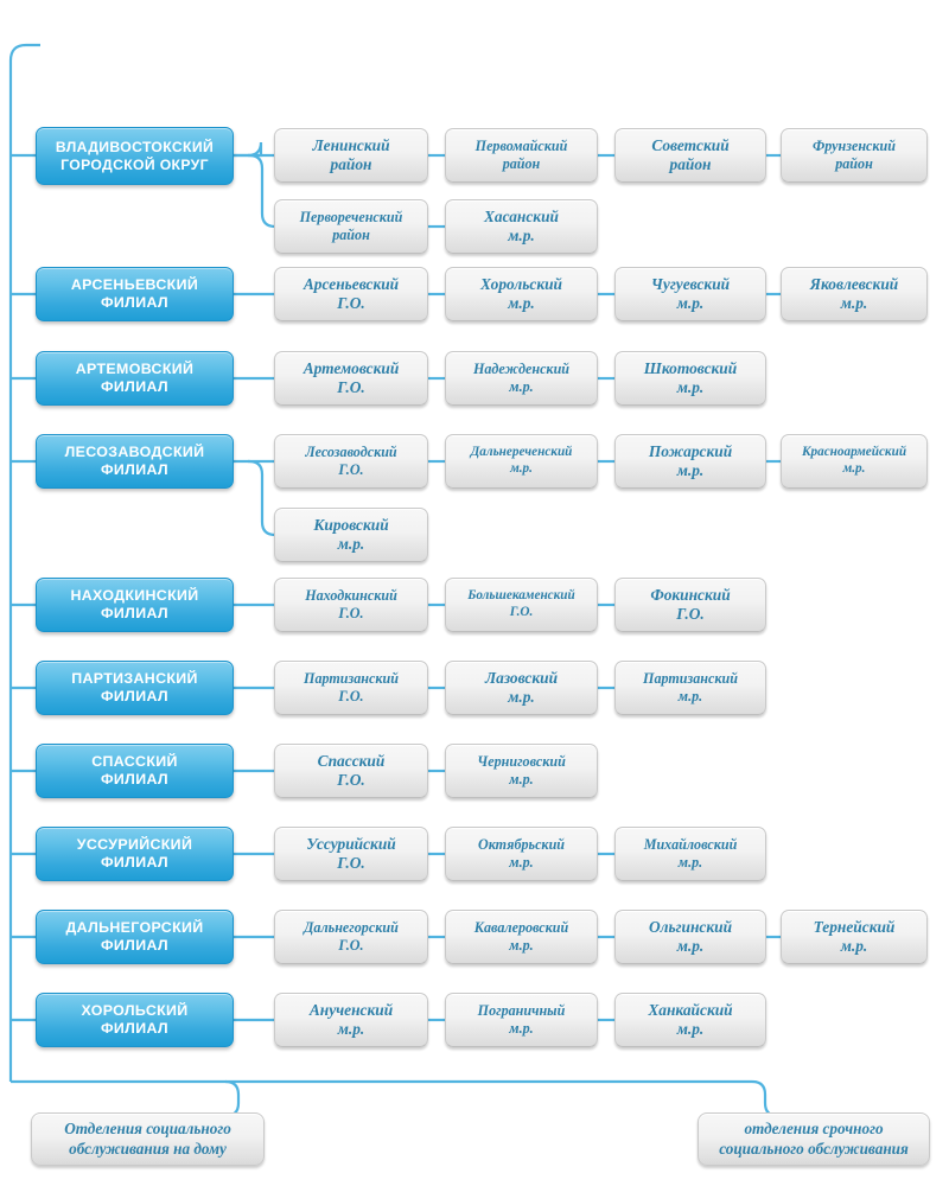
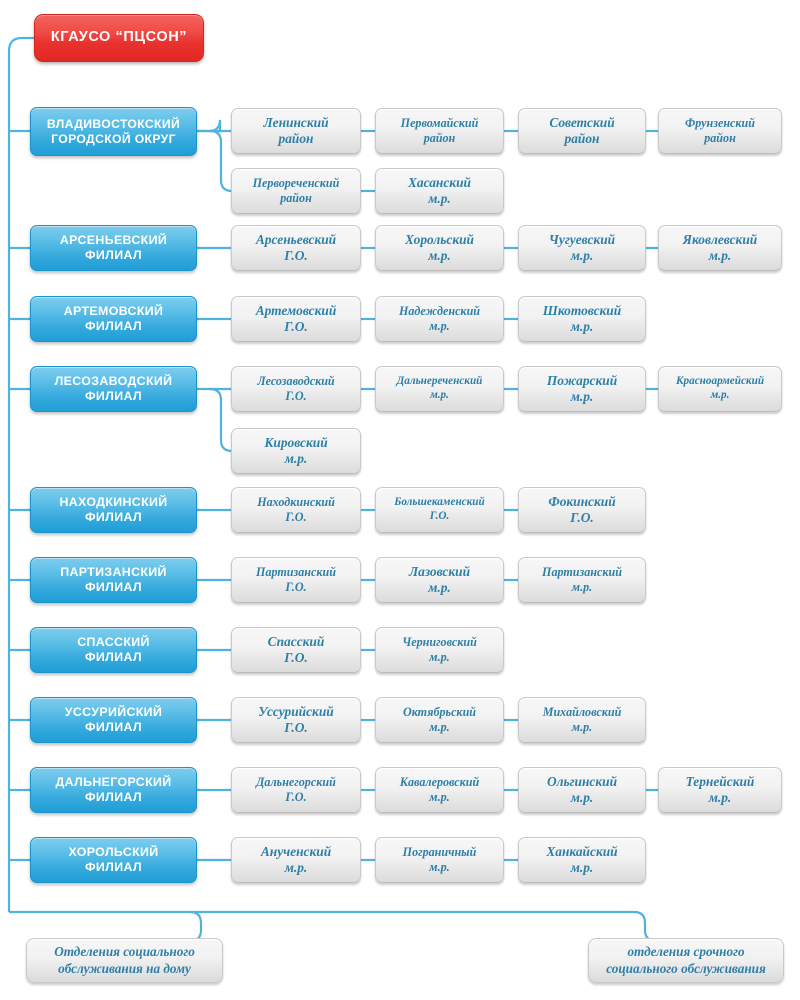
+ КГАУСО “ПЦСОН”
  ВЛАДИВОСТОКСКИЙ
  ГОРОДСКОЙ ОКРУГ
  Ленинский
  район
  Первомайский
  район
  Советский
  район
  Фрунзенский
  район
  Первореченский
  район
  Хасанский
  м.р.
  АРСЕНЬЕВСКИЙ
  ФИЛИАЛ
  Арсеньевский
  Г.О.
  Хорольский
  м.р.
  Чугуевский
  м.р.
  Яковлевский
  м.р.
  АРТЕМОВСКИЙ
  ФИЛИАЛ
  Артемовский
  Г.О.
  Надежденский
  м.р.
  Шкотовский
  м.р.
  ЛЕСОЗАВОДСКИЙ
  ФИЛИАЛ
  Лесозаводский
  Г.О.
  Дальнереченский
  м.р.
  Пожарский
  м.р.
  Красноармейский
  м.р.
  Кировский
  м.р.
  НАХОДКИНСКИЙ
  ФИЛИАЛ
  Находкинский
  Г.О.
  Большекаменский
  Г.О.
  Фокинский
  Г.О.
  ПАРТИЗАНСКИЙ
  ФИЛИАЛ
  Партизанский
  Г.О.
  Лазовский
  м.р.
  Партизанский
  м.р.
  СПАССКИЙ
  ФИЛИАЛ
  Спасский
  Г.О.
  Черниговский
  м.р.
  УССУРИЙСКИЙ
  ФИЛИАЛ
  Уссурийский
  Г.О.
  Октябрьский
  м.р.
  Михайловский
  м.р.
  ДАЛЬНЕГОРСКИЙ
  ФИЛИАЛ
  Дальнегорский
  Г.О.
  Кавалеровский
  м.р.
  Ольгинский
  м.р.
  Тернейский
  м.р.
  ХОРОЛЬСКИЙ
  ФИЛИАЛ
  Анученский
  м.р.
  Пограничный
  м.р.
  Ханкайский
  м.р.
  Отделения социального
  обслуживания на дому
  отделения срочного
  социального обслуживания
